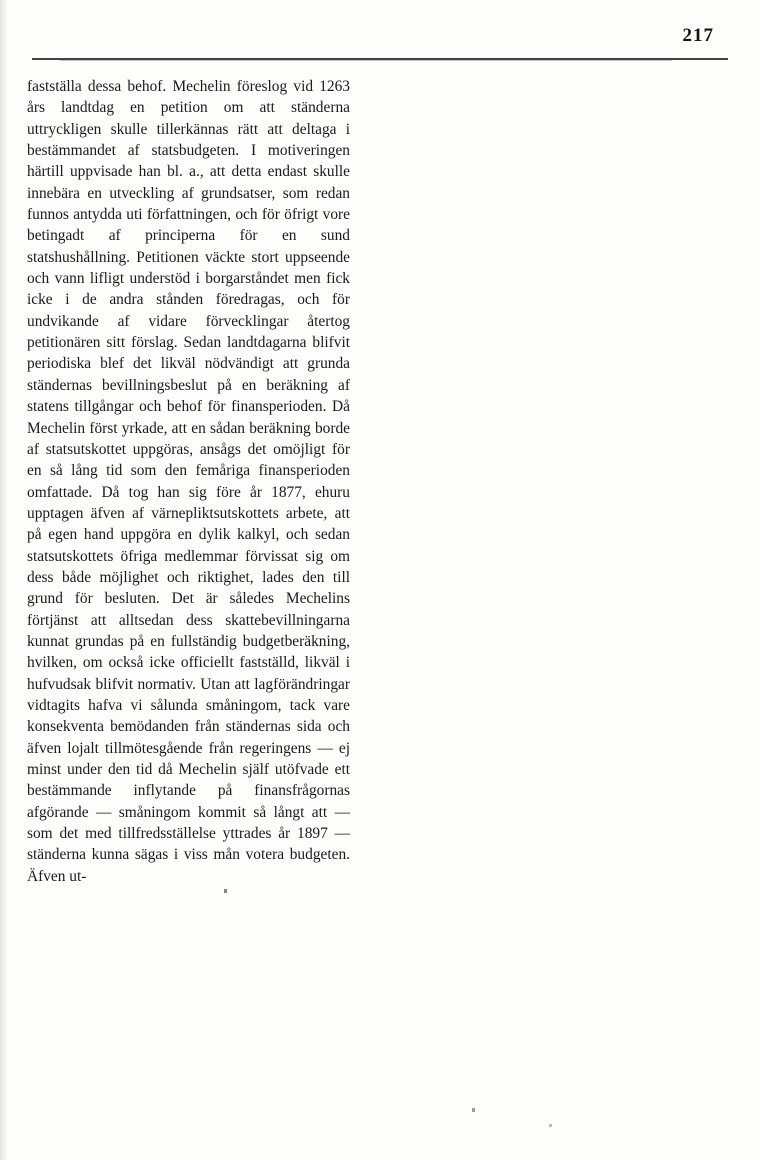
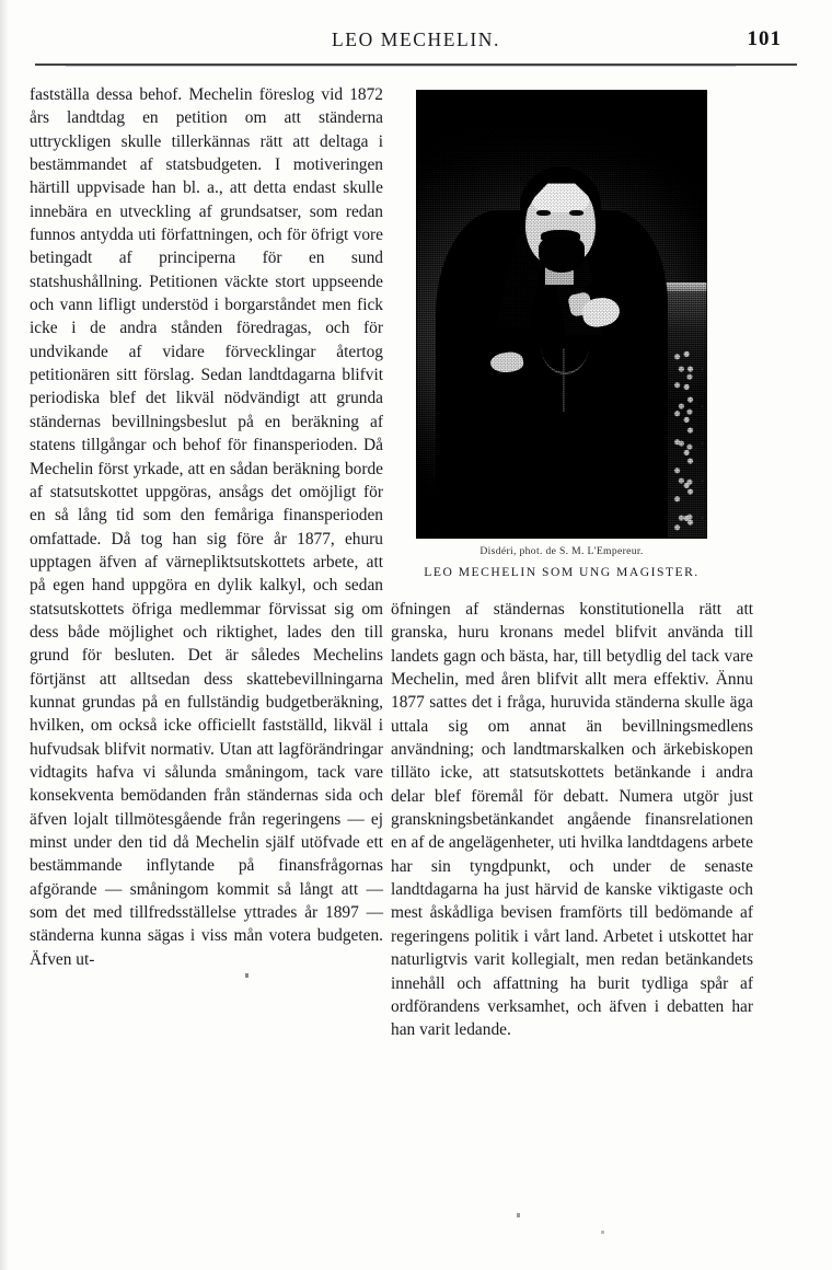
+ LEO MECHELIN.
- 217
+ 101
- fastställa dessa behof. Mechelin föreslog vid 1263 års landtdag en petition om att ständerna uttryckligen skulle tillerkännas rätt att deltaga i bestämmandet af statsbudgeten. I motiveringen härtill uppvisade han bl. a., att detta endast skulle innebära en utveckling af grundsatser, som redan funnos antydda uti författningen, och för öfrigt vore betingadt af principerna för en sund statshushållning. Petitionen väckte stort uppseende och vann lifligt understöd i borgarståndet men fick icke i de andra stånden föredragas, och för undvikande af vidare förvecklingar återtog petitionären sitt förslag. Sedan landtdagarna blifvit periodiska blef det likväl nödvändigt att grunda ständernas bevillningsbeslut på en beräkning af statens tillgångar och behof för finansperioden. Då Mechelin först yrkade, att en sådan beräkning borde af statsutskottet uppgöras, ansågs det omöjligt för en så lång tid som den femåriga finansperioden omfattade. Då tog han sig före år 1877, ehuru upptagen äfven af värnepliktsutskottets arbete, att på egen hand uppgöra en dylik kalkyl, och sedan statsutskottets öfriga medlemmar förvissat sig om dess både möjlighet och riktighet, lades den till grund för besluten. Det är således Mechelins förtjänst att alltsedan dess skattebevillningarna kunnat grundas på en fullständig budgetberäkning, hvilken, om också icke officiellt fastställd, likväl i hufvudsak blifvit normativ. Utan att lagförändringar vidtagits hafva vi sålunda småningom, tack vare konsekventa bemödanden från ständernas sida och äfven lojalt tillmötesgående från regeringens — ej minst under den tid då Mechelin själf utöfvade ett bestämmande inflytande på finansfrågornas afgörande — småningom kommit så långt att — som det med tillfredsställelse yttrades år 1897 — ständerna kunna sägas i viss mån votera budgeten. Äfven ut-
+ fastställa dessa behof. Mechelin föreslog vid 1872 års landtdag en petition om att ständerna uttryckligen skulle tillerkännas rätt att deltaga i bestämmandet af statsbudgeten. I motiveringen härtill uppvisade han bl. a., att detta endast skulle innebära en utveckling af grundsatser, som redan funnos antydda uti författningen, och för öfrigt vore betingadt af principerna för en sund statshushållning. Petitionen väckte stort uppseende och vann lifligt understöd i borgarståndet men fick icke i de andra stånden föredragas, och för undvikande af vidare förvecklingar återtog petitionären sitt förslag. Sedan landtdagarna blifvit periodiska blef det likväl nödvändigt att grunda ständernas bevillningsbeslut på en beräkning af statens tillgångar och behof för finansperioden. Då Mechelin först yrkade, att en sådan beräkning borde af statsutskottet uppgöras, ansågs det omöjligt för en så lång tid som den femåriga finansperioden omfattade. Då tog han sig före år 1877, ehuru upptagen äfven af värnepliktsutskottets arbete, att på egen hand uppgöra en dylik kalkyl, och sedan statsutskottets öfriga medlemmar förvissat sig om dess både möjlighet och riktighet, lades den till grund för besluten. Det är således Mechelins förtjänst att alltsedan dess skattebevillningarna kunnat grundas på en fullständig budgetberäkning, hvilken, om också icke officiellt fastställd, likväl i hufvudsak blifvit normativ. Utan att lagförändringar vidtagits hafva vi sålunda småningom, tack vare konsekventa bemödanden från ständernas sida och äfven lojalt tillmötesgående från regeringens — ej minst under den tid då Mechelin själf utöfvade ett bestämmande inflytande på finansfrågornas afgörande — småningom kommit så långt att — som det med tillfredsställelse yttrades år 1897 — ständerna kunna sägas i viss mån votera budgeten. Äfven ut-
+ Disdéri, phot. de S. M. L'Empereur.
+ LEO MECHELIN SOM UNG MAGISTER.
+ öfningen af ständernas konstitutionella rätt att granska, huru kronans medel blifvit använda till landets gagn och bästa, har, till betydlig del tack vare Mechelin, med åren blifvit allt mera effektiv. Ännu 1877 sattes det i fråga, huruvida ständerna skulle äga uttala sig om annat än bevillningsmedlens användning; och landtmarskalken och ärkebiskopen tilläto icke, att statsutskottets betänkande i andra delar blef föremål för debatt. Numera utgör just granskningsbetänkandet angående finansrelationen en af de angelägenheter, uti hvilka landtdagens arbete har sin tyngdpunkt, och under de senaste landtdagarna ha just härvid de kanske viktigaste och mest åskådliga bevisen framförts till bedömande af regeringens politik i vårt land. Arbetet i utskottet har naturligtvis varit kollegialt, men redan betänkandets innehåll och affattning ha burit tydliga spår af ordförandens verksamhet, och äfven i debatten har han varit ledande.
